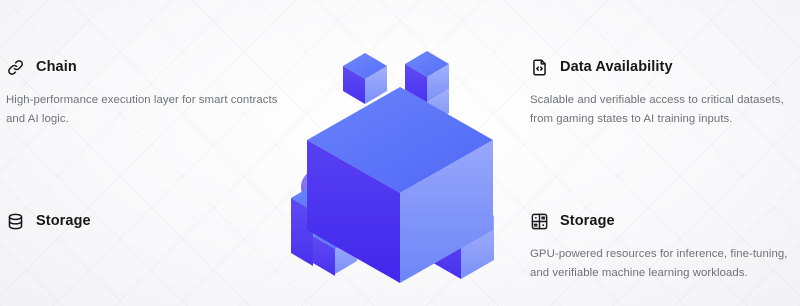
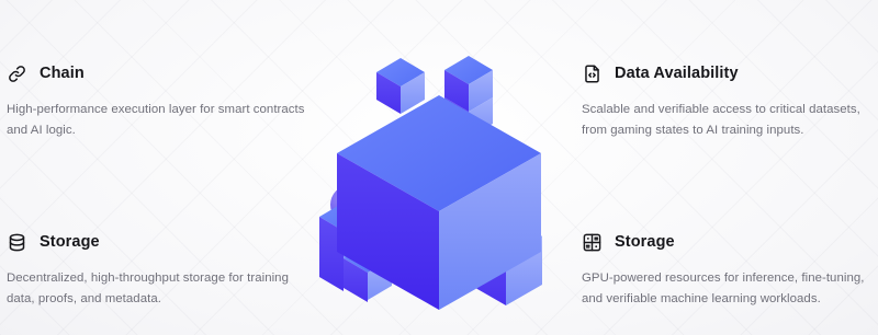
  Chain
  High-performance execution layer for smart contracts and AI logic.
  Data Availability
  Scalable and verifiable access to critical datasets, from gaming states to AI training inputs.
  Storage
+ Decentralized, high-throughput storage for training data, proofs, and metadata.
  Storage
  GPU-powered resources for inference, fine-tuning, and verifiable machine learning workloads.
